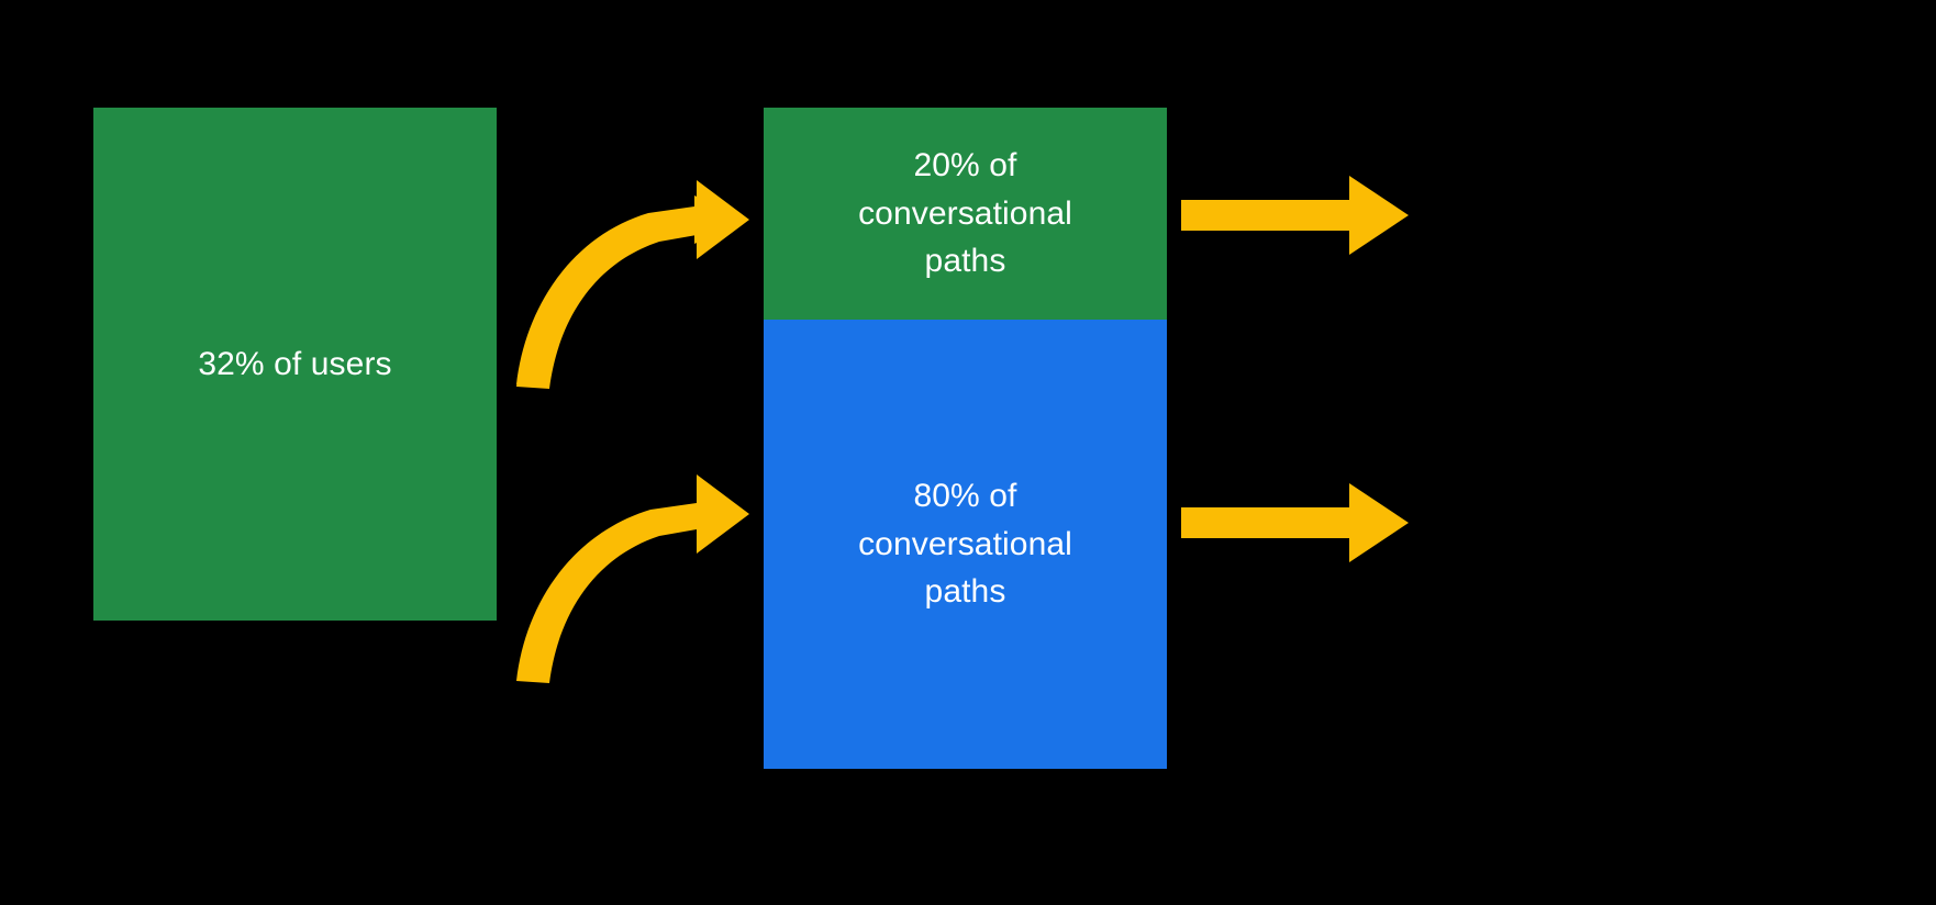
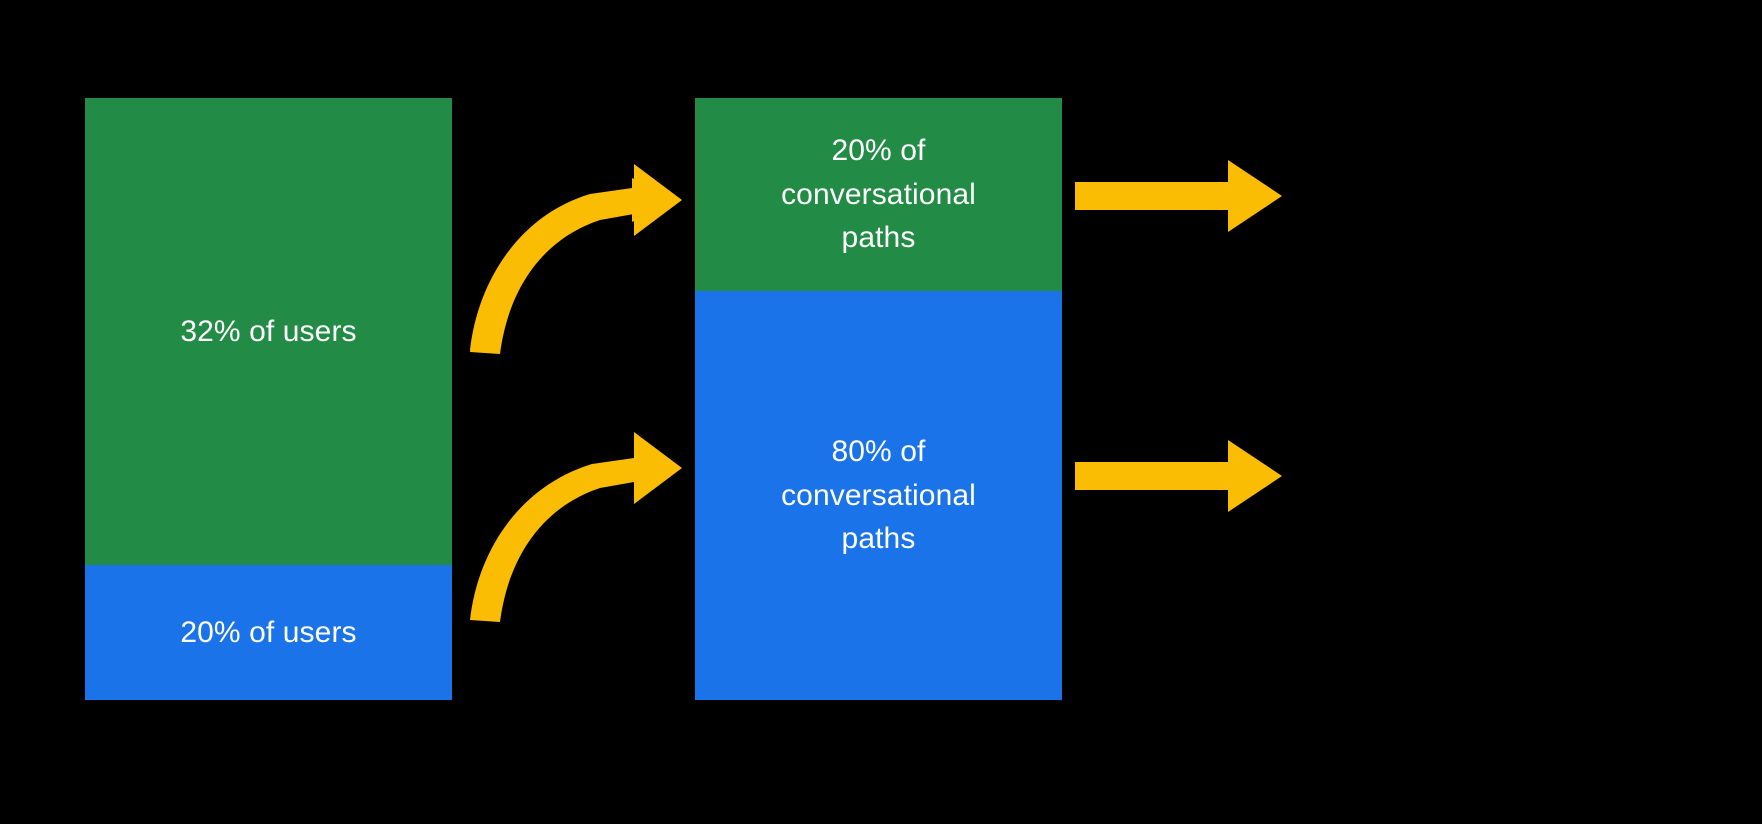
  32% of users
+ 20% of users
  20% of
  conversational
  paths
  80% of
  conversational
  paths
